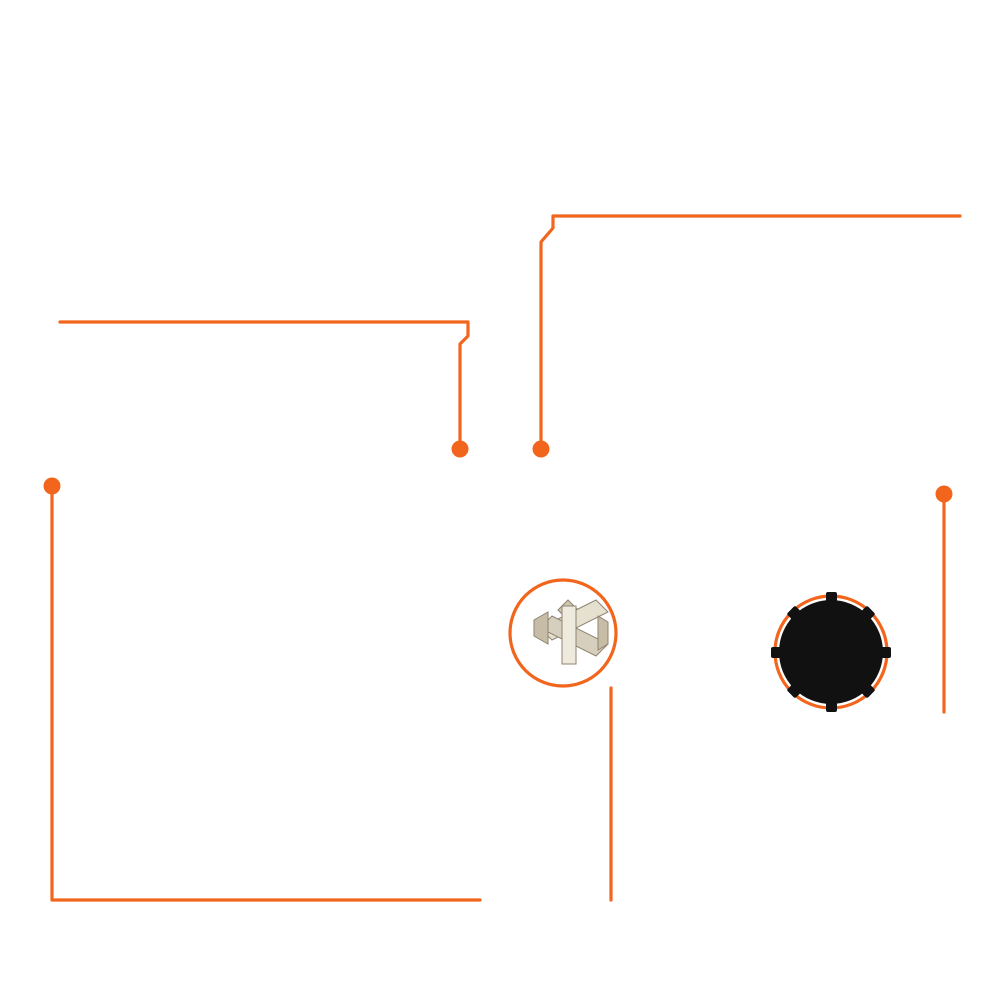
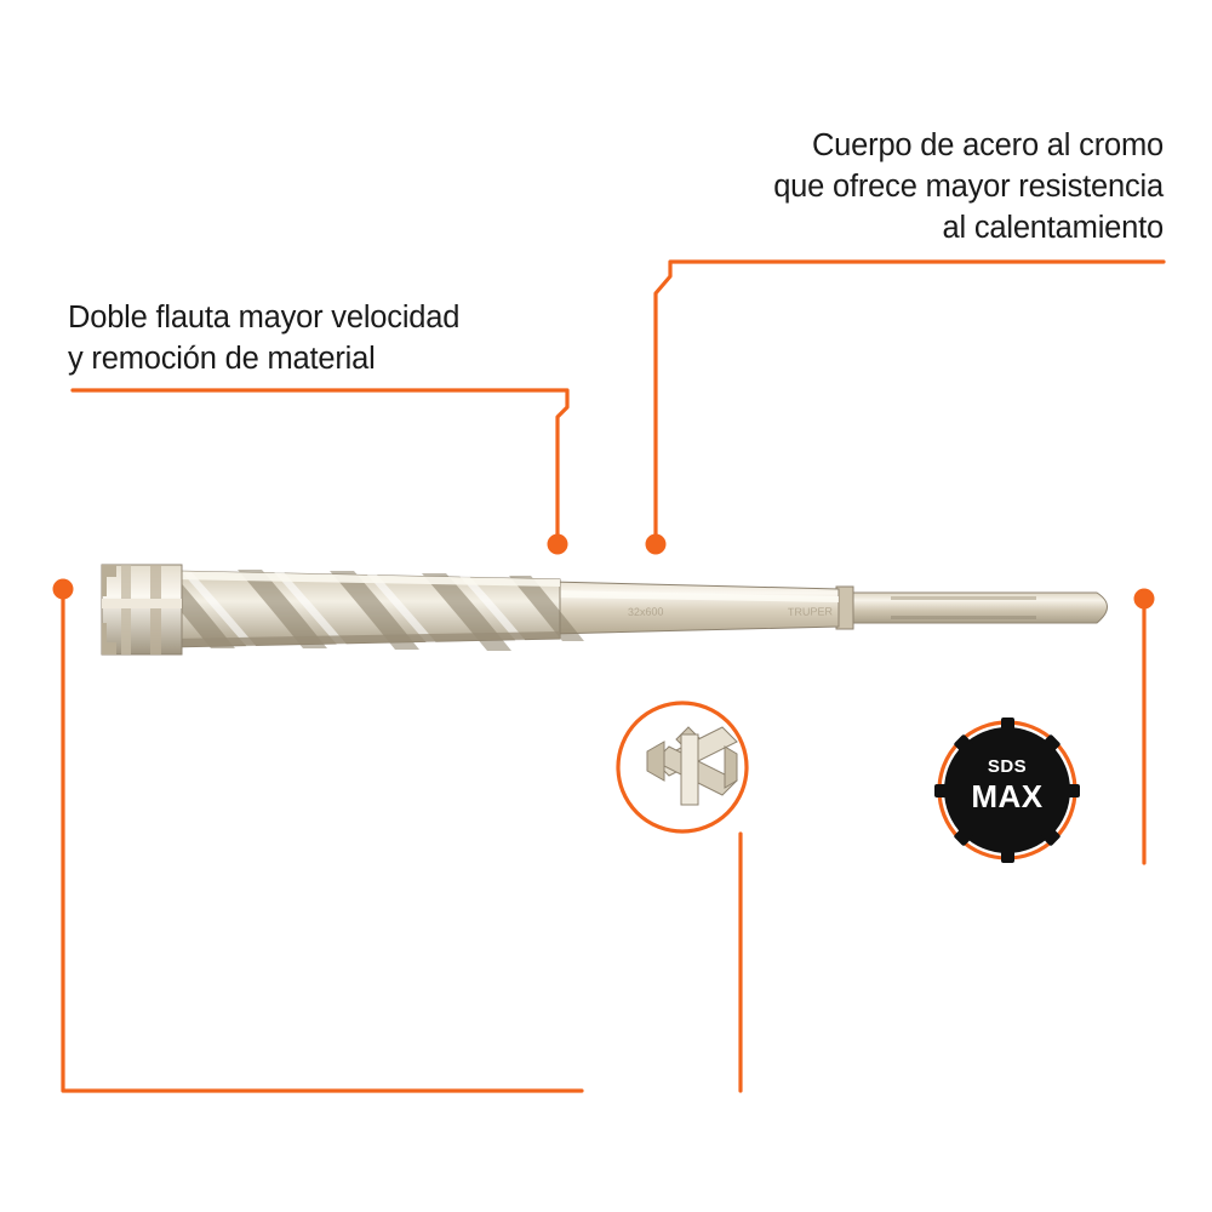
+ 32x600
+ TRUPER
+ SDS
+ MAX
+ Cuerpo de acero al cromo
+ que ofrece mayor resistencia
+ al calentamiento
+ Doble flauta mayor velocidad
+ y remoción de material
